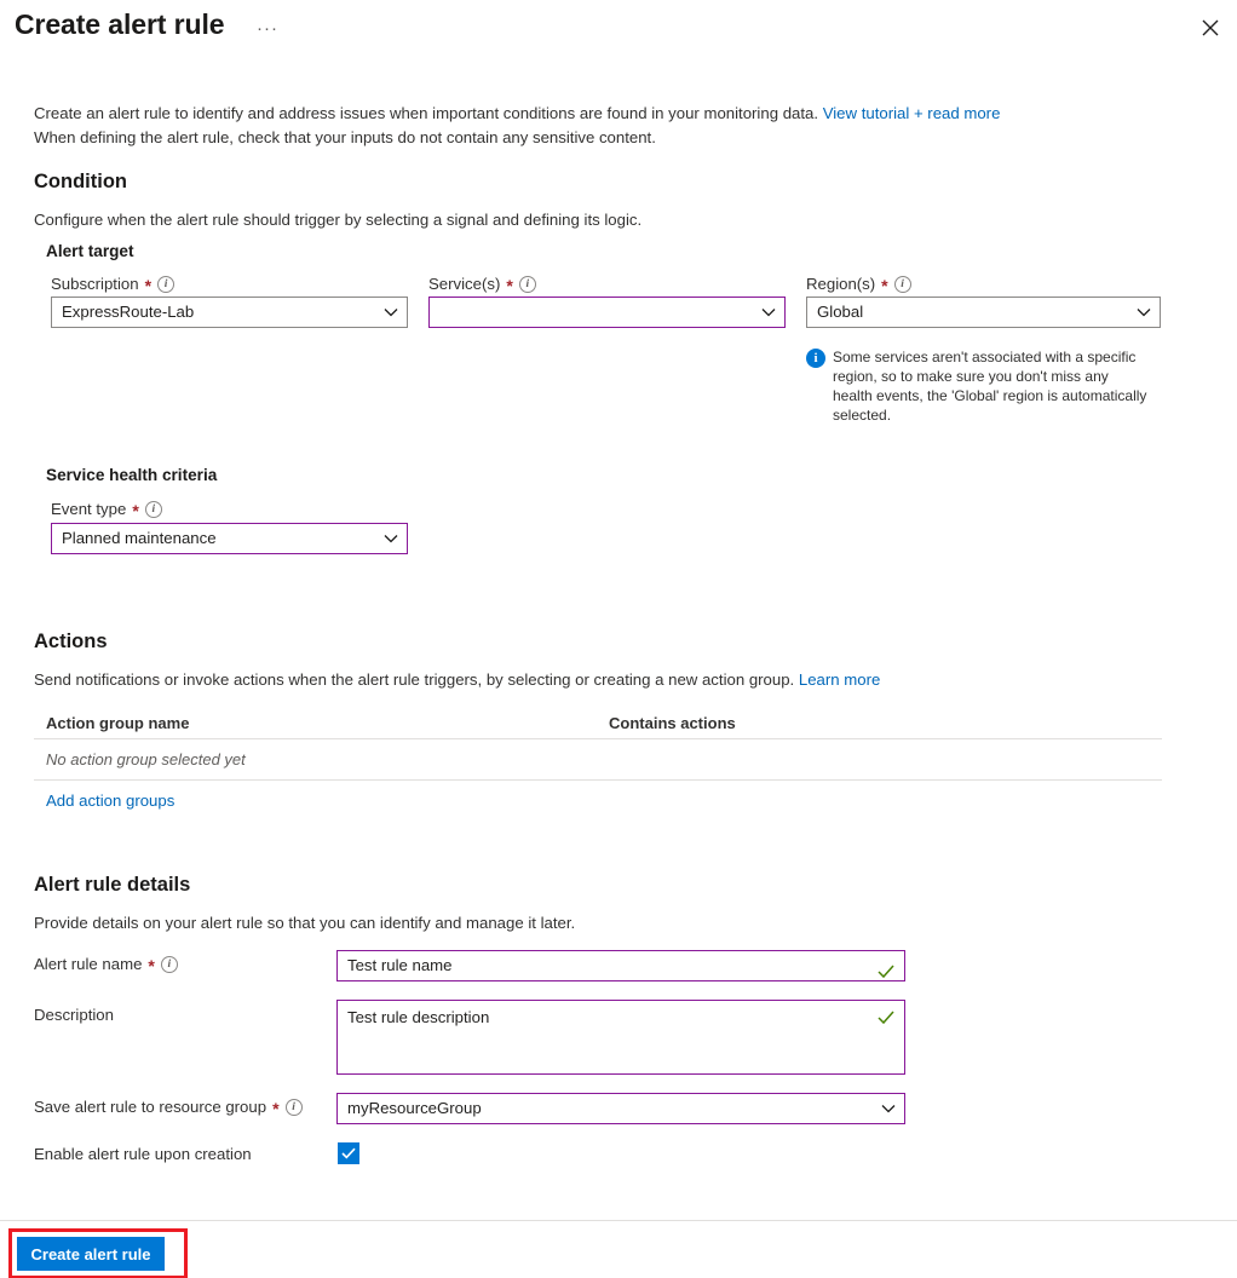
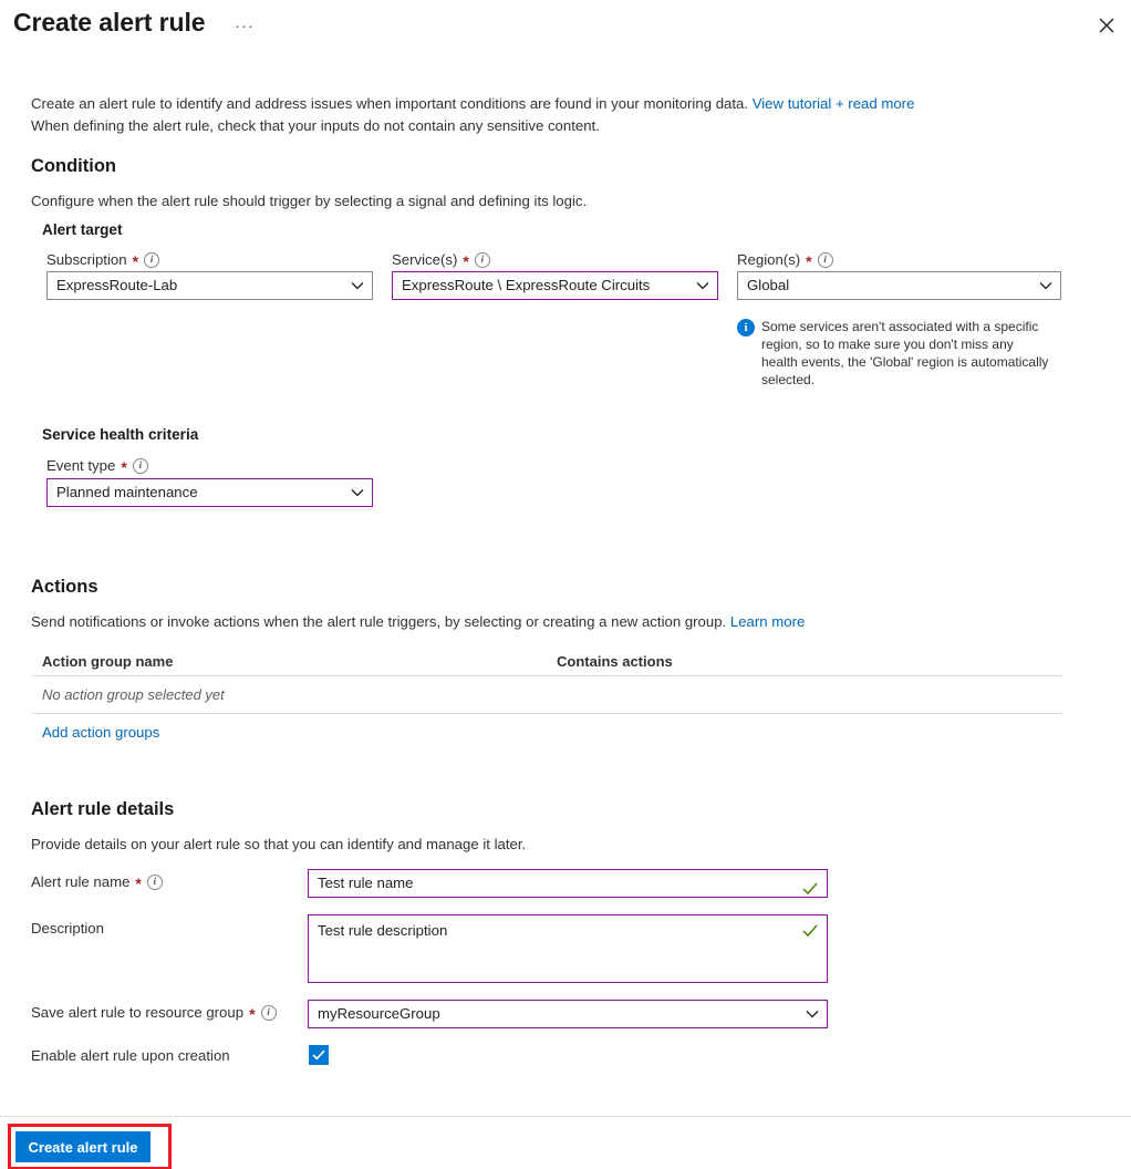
  Create alert rule
  ···
  Create an alert rule to identify and address issues when important conditions are found in your monitoring data. View tutorial + read more
  When defining the alert rule, check that your inputs do not contain any sensitive content.
  Condition
  Configure when the alert rule should trigger by selecting a signal and defining its logic.
  Alert target
  Subscription
  *
  i
  ExpressRoute-Lab
  Service(s)
  *
  i
+ ExpressRoute \ ExpressRoute Circuits
  Region(s)
  *
  i
  Global
  i
  Some services aren't associated with a specific region, so to make sure you don't miss any health events, the 'Global' region is automatically selected.
  Service health criteria
  Event type
  *
  i
  Planned maintenance
  Actions
  Send notifications or invoke actions when the alert rule triggers, by selecting or creating a new action group. Learn more
  Action group name
  Contains actions
  No action group selected yet
  Add action groups
  Alert rule details
  Provide details on your alert rule so that you can identify and manage it later.
  Alert rule name
  *
  i
  Test rule name
  Description
  Test rule description
  Save alert rule to resource group
  *
  i
  myResourceGroup
  Enable alert rule upon creation
  Create alert rule
